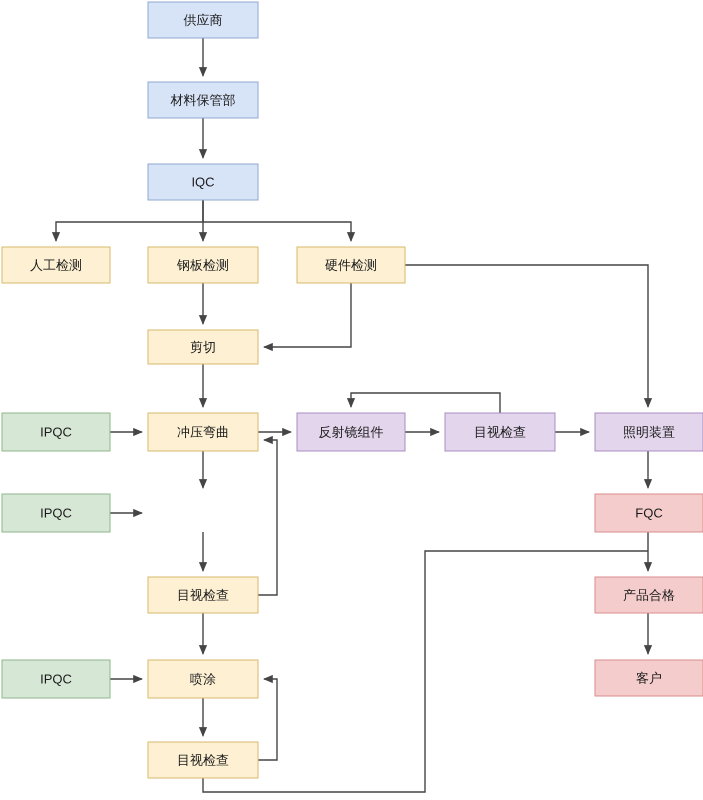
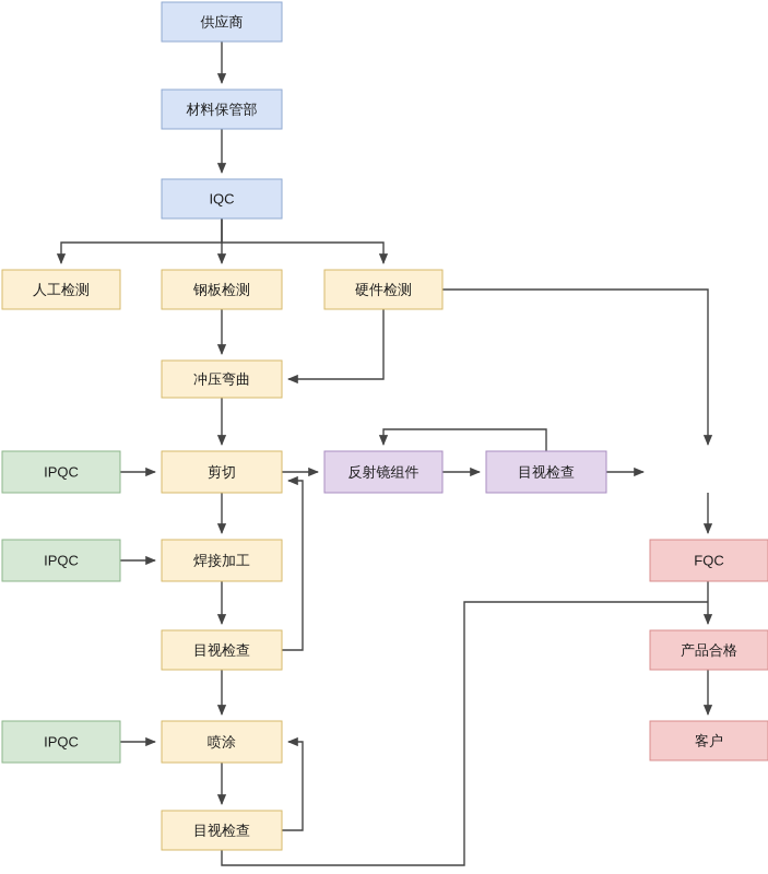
  供应商
  材料保管部
  IQC
  人工检测
  钢板检测
  硬件检测
- 剪切
+ 冲压弯曲
  IPQC
- 冲压弯曲
+ 剪切
  反射镜组件
  目视检查
- 照明装置
  IPQC
+ 焊接加工
  FQC
  目视检查
  产品合格
  IPQC
  喷涂
  客户
  目视检查
